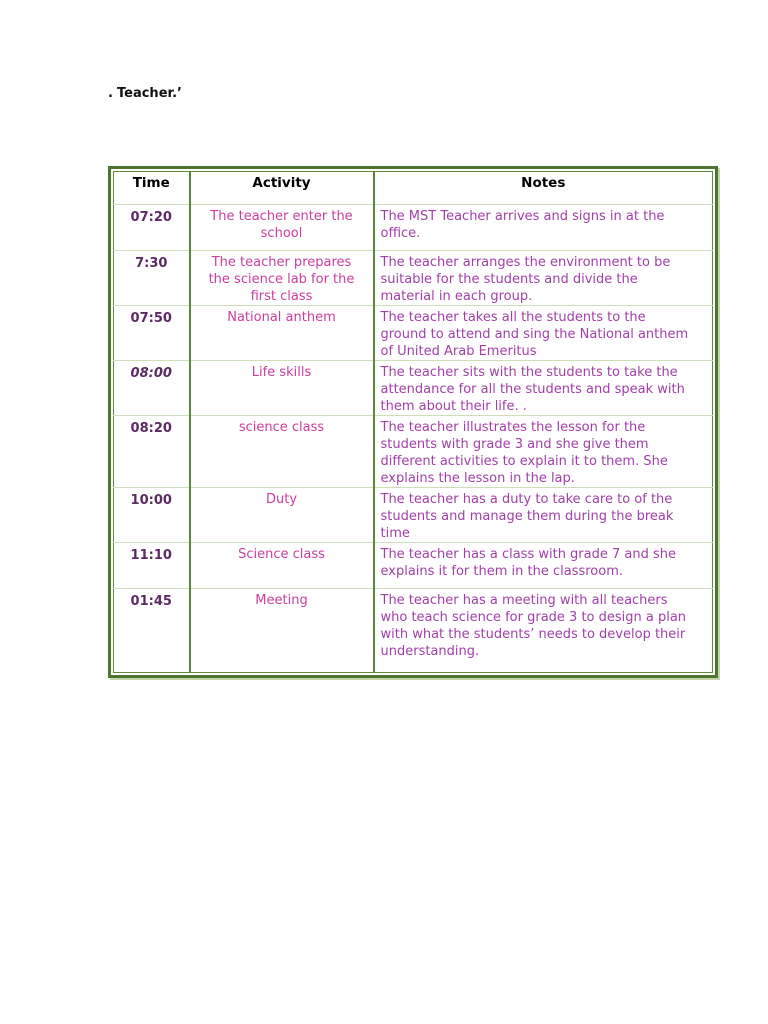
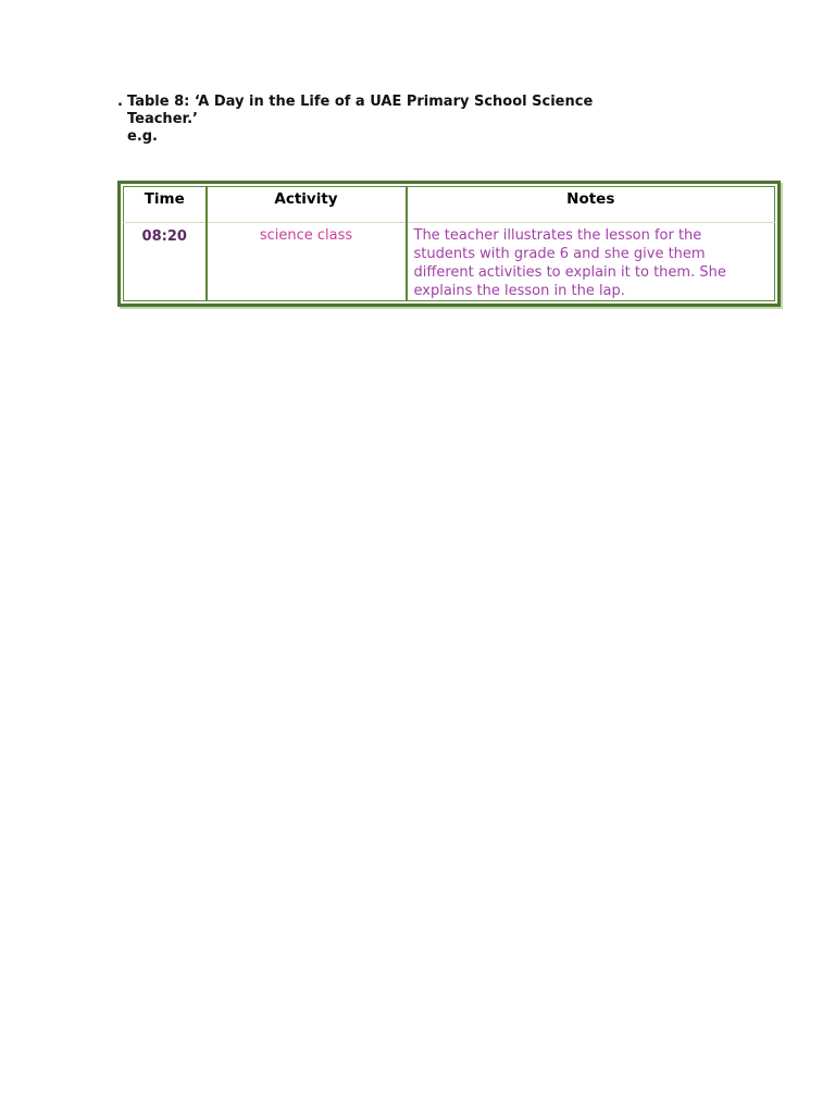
  .
+ Table 8: ‘A Day in the Life of a UAE Primary School Science
  Teacher.’
+ e.g.
  Time	Activity	Notes
- 07:20	The teacher enter the school	The MST Teacher arrives and signs in at the office.
- 7:30	The teacher prepares the science lab for the first class	The teacher arranges the environment to be suitable for the students and divide the material in each group.
- 07:50	National anthem	The teacher takes all the students to the ground to attend and sing the National anthem of United Arab Emeritus
- 08:00	Life skills	The teacher sits with the students to take the attendance for all the students and speak with them about their life. .
- 08:20	science class	The teacher illustrates the lesson for the students with grade 3 and she give them different activities to explain it to them. She explains the lesson in the lap.
+ 08:20	science class	The teacher illustrates the lesson for the students with grade 6 and she give them different activities to explain it to them. She explains the lesson in the lap.
- 10:00	Duty	The teacher has a duty to take care to of the students and manage them during the break time
- 11:10	Science class	The teacher has a class with grade 7 and she explains it for them in the classroom.
- 01:45	Meeting	The teacher has a meeting with all teachers who teach science for grade 3 to design a plan with what the students’ needs to develop their understanding.
